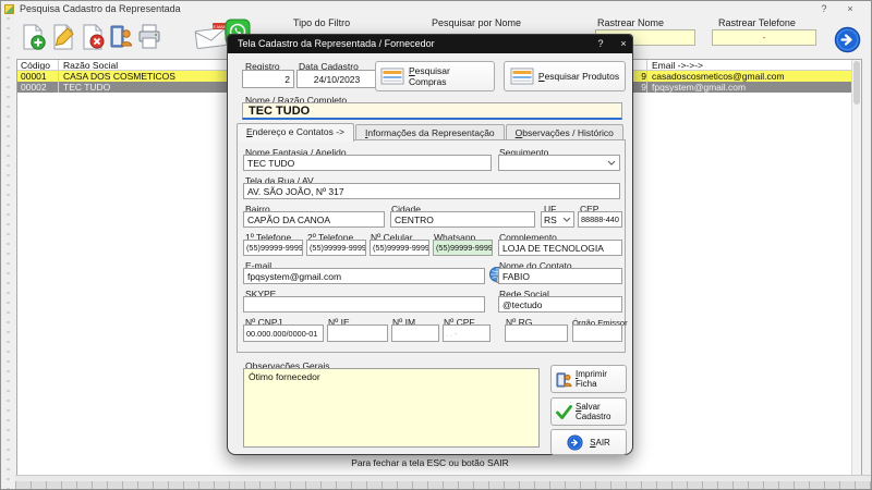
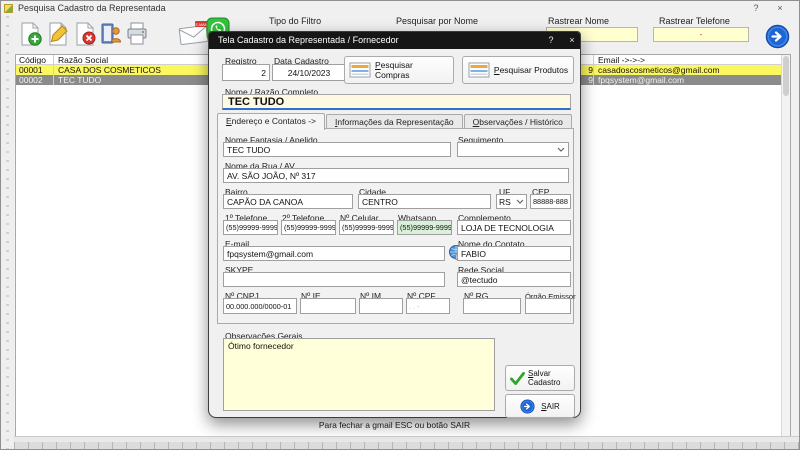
  Pesquisa Cadastro da Representada
  ?
  ×
  Tipo do Filtro
  Pesquisar por Nome
  Rastrear Nome
  Rastrear Telefone
  -
  Código
  Razão Social
  Email ->->->
  00001
  CASA DOS COSMETICOS
  9
  casadoscosmeticos@gmail.com
  00002
  TEC TUDO
  9
  fpqsystem@gmail.com
- Para fechar a tela ESC ou botão SAIR
+ Para fechar a gmail ESC ou botão SAIR
  Tela Cadastro da Representada / Fornecedor
  ?
  ×
  Registro
  2
  Data Cadastro
  24/10/2023
  Pesquisar Compras
  Pesquisar Produtos
  Nome / Razão Completo
  TEC TUDO
  Endereço e Contatos ->
  Informações da Representação
  Observações / Histórico
  Nome Fantasia / Apelido
  TEC TUDO
  Seguimento
- Tela da Rua / AV
+ Nome da Rua / AV
  AV. SÃO JOÃO, Nº 317
  Bairro
  CAPÃO DA CANOA
  Cidade
  CENTRO
  UF
  RS
  CEP
- 88888-440
+ 88888-888
  1º Telefone
  2º Telefone
  Nº Celular
  Whatsapp
  Complemento
  (55)99999-9999
  (55)99999-9999
  (55)99999-9999
  (55)99999-9999
  LOJA DE TECNOLOGIA
  E-mail
  fpqsystem@gmail.com
  Nome do Contato
  FABIO
  SKYPE
  Rede Social
  @tectudo
  Nº CNPJ
  Nº IE
  Nº IM
  Nº CPF
  Nº RG
  Órgão Emissor
  00.000.000/0000-01
  . . -
  Observações Gerais
  Ótimo fornecedor
- Imprimir Ficha
  Salvar Cadastro
  SAIR
